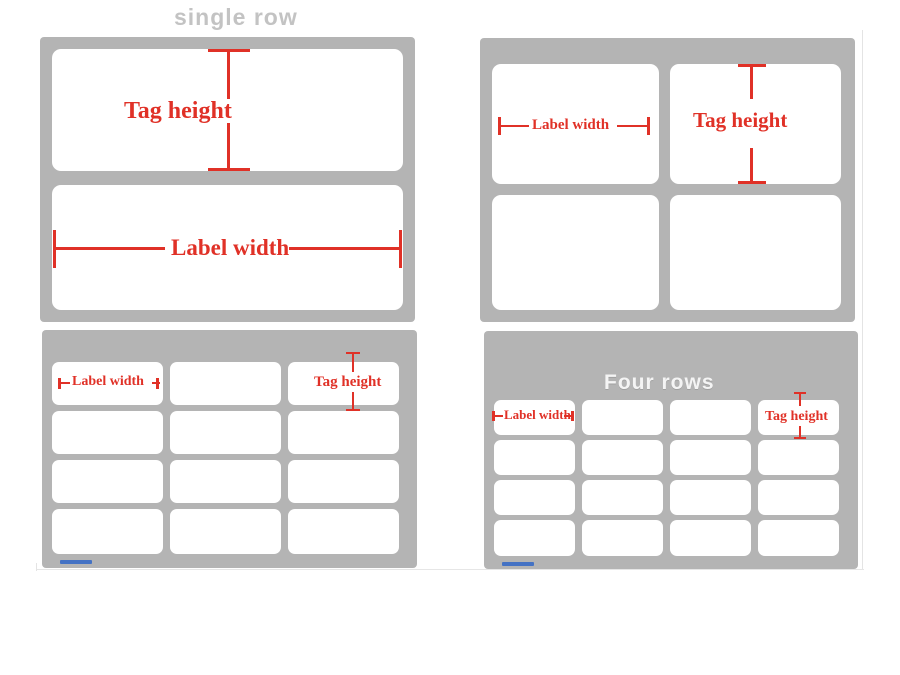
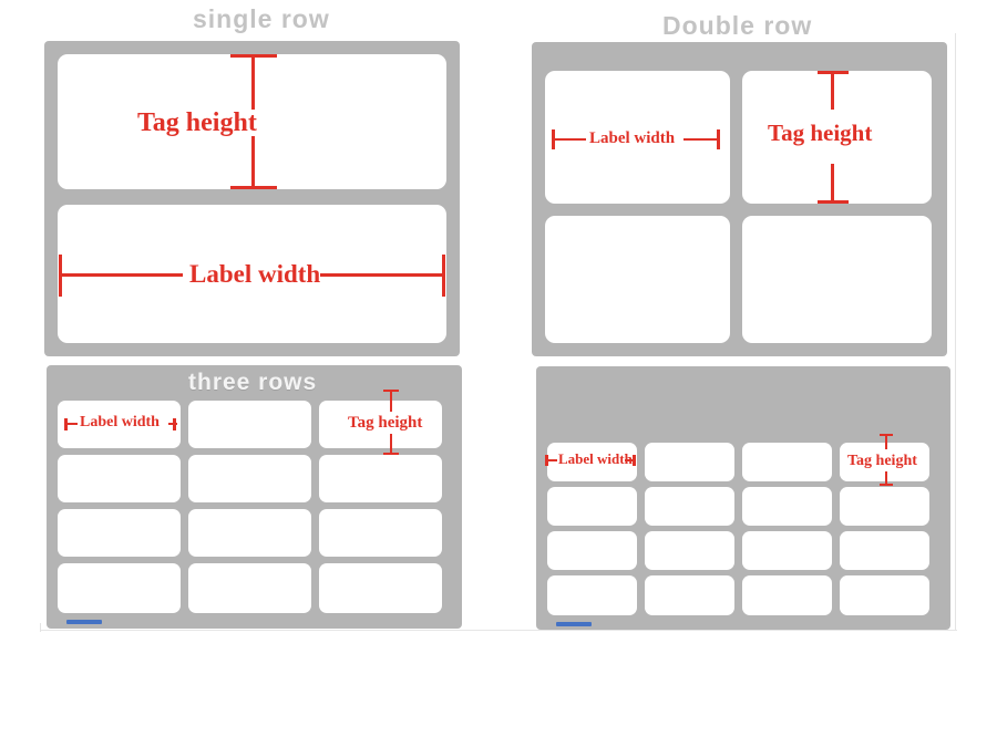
  single row
  Tag height
  Label width
+ Double row
  Label width
  Tag height
+ three rows
  Label width
  Tag height
- Four rows
  Label width
  Tag height
